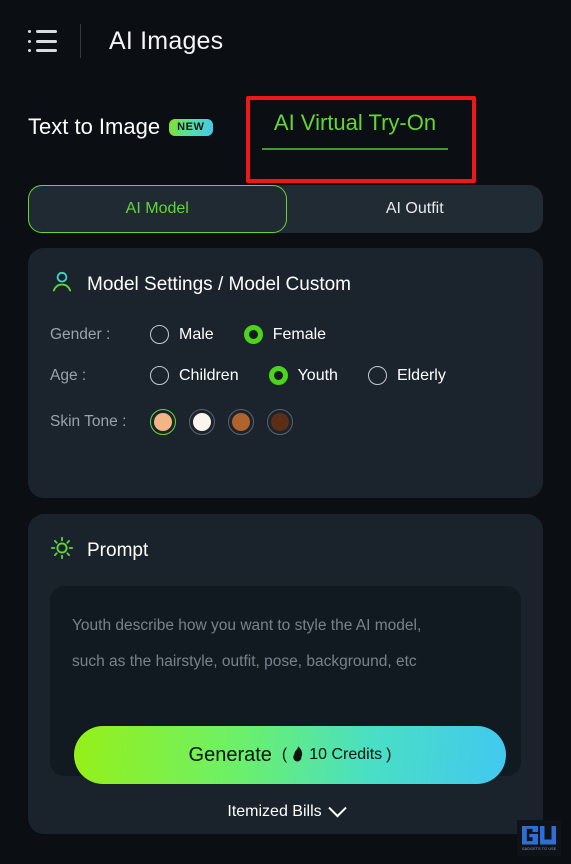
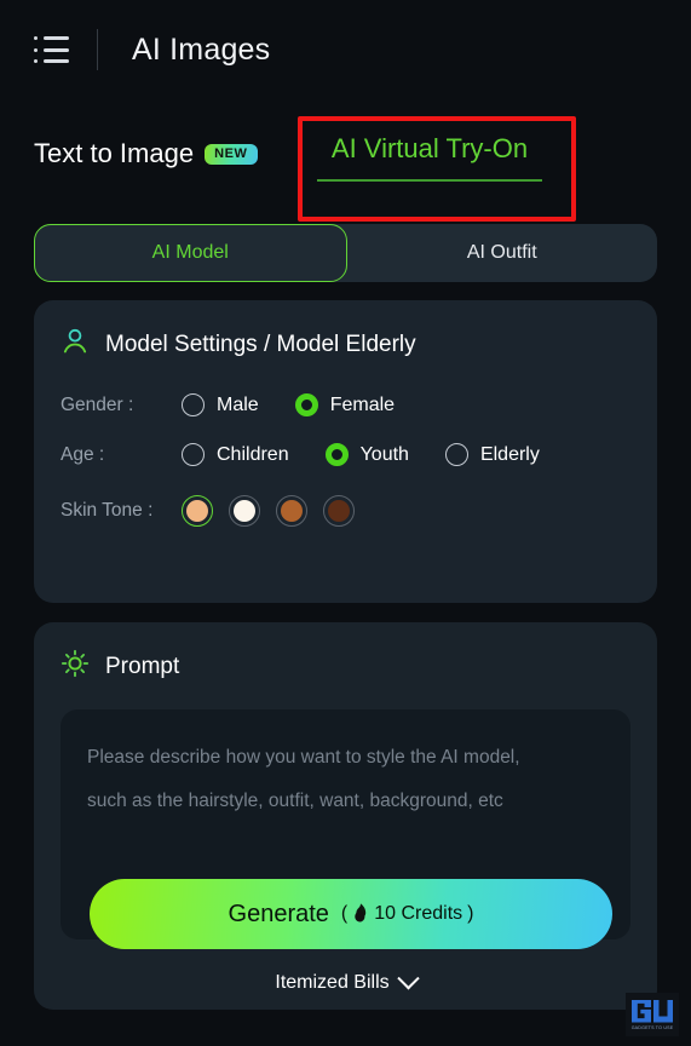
  AI Images
  Text to Image
  NEW
  AI Virtual Try-On
  AI Model
  AI Outfit
- Model Settings / Model Custom
+ Model Settings / Model Elderly
  Gender :
  Male
  Female
  Age :
  Children
  Youth
  Elderly
  Skin Tone :
  Prompt
- Youth describe how you want to style the AI model,
+ Please describe how you want to style the AI model,
- such as the hairstyle, outfit, pose, background, etc
+ such as the hairstyle, outfit, want, background, etc
  Generate
  (
  10 Credits
  )
  Itemized Bills
